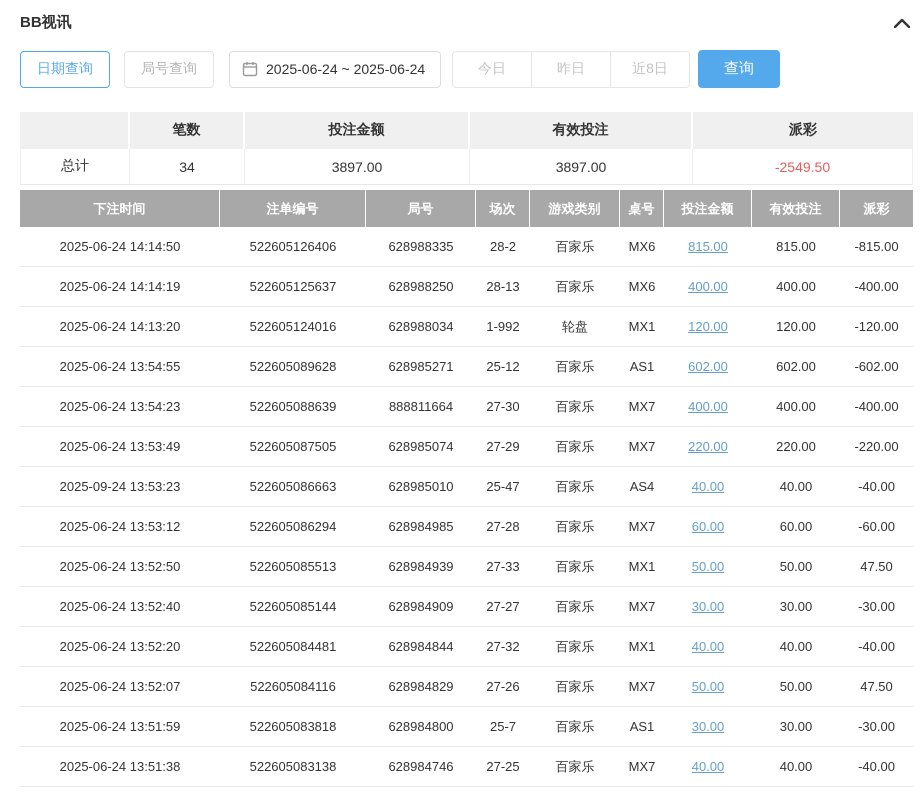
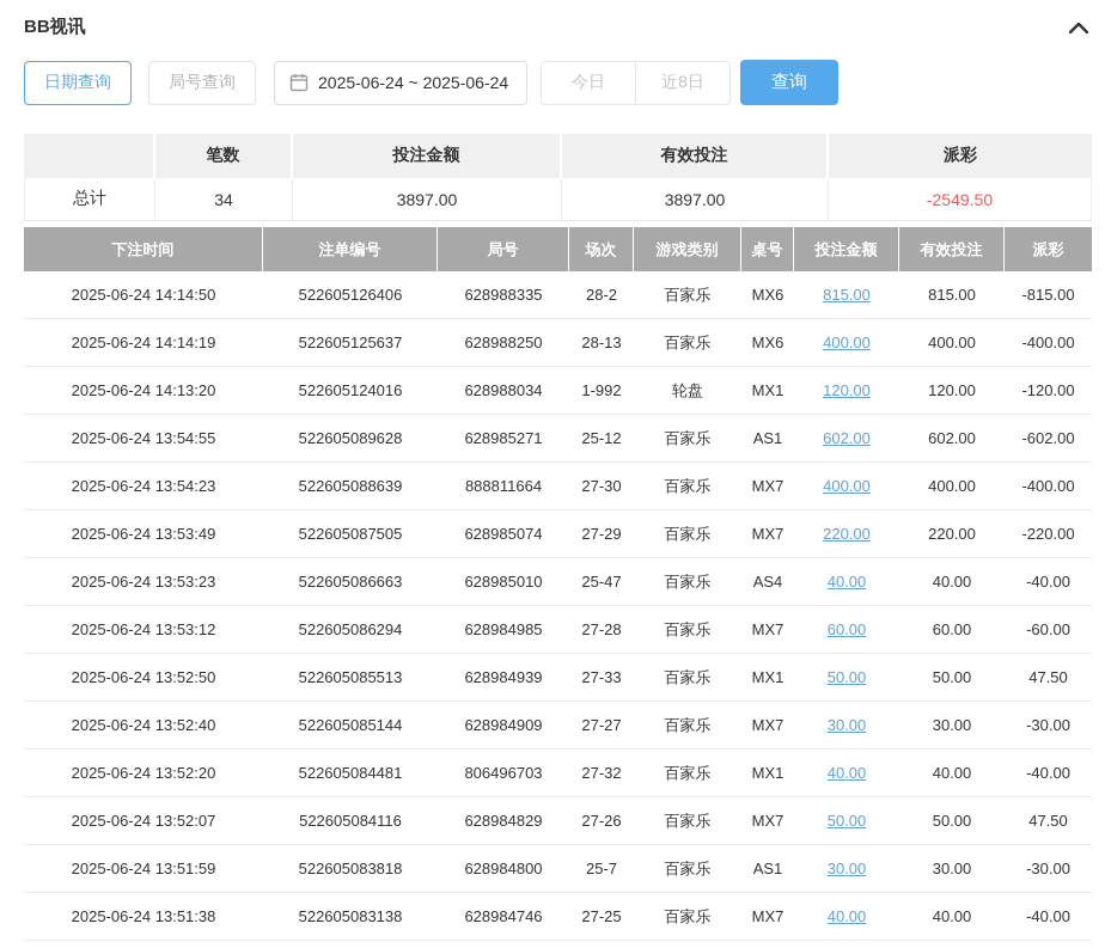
  BB视讯
  日期查询
  局号查询
  2025-06-24 ~ 2025-06-24
  今日
- 昨日
  近8日
  查询
  	笔数	投注金额	有效投注	派彩
  总计	34	3897.00	3897.00	-2549.50
  下注时间	注单编号	局号	场次	游戏类别	桌号	投注金额	有效投注	派彩
  2025-06-24 14:14:50	522605126406	628988335	28-2	百家乐	MX6	815.00	815.00	-815.00
  2025-06-24 14:14:19	522605125637	628988250	28-13	百家乐	MX6	400.00	400.00	-400.00
  2025-06-24 14:13:20	522605124016	628988034	1-992	轮盘	MX1	120.00	120.00	-120.00
  2025-06-24 13:54:55	522605089628	628985271	25-12	百家乐	AS1	602.00	602.00	-602.00
  2025-06-24 13:54:23	522605088639	888811664	27-30	百家乐	MX7	400.00	400.00	-400.00
  2025-06-24 13:53:49	522605087505	628985074	27-29	百家乐	MX7	220.00	220.00	-220.00
- 2025-09-24 13:53:23	522605086663	628985010	25-47	百家乐	AS4	40.00	40.00	-40.00
+ 2025-06-24 13:53:23	522605086663	628985010	25-47	百家乐	AS4	40.00	40.00	-40.00
  2025-06-24 13:53:12	522605086294	628984985	27-28	百家乐	MX7	60.00	60.00	-60.00
  2025-06-24 13:52:50	522605085513	628984939	27-33	百家乐	MX1	50.00	50.00	47.50
  2025-06-24 13:52:40	522605085144	628984909	27-27	百家乐	MX7	30.00	30.00	-30.00
- 2025-06-24 13:52:20	522605084481	628984844	27-32	百家乐	MX1	40.00	40.00	-40.00
+ 2025-06-24 13:52:20	522605084481	806496703	27-32	百家乐	MX1	40.00	40.00	-40.00
  2025-06-24 13:52:07	522605084116	628984829	27-26	百家乐	MX7	50.00	50.00	47.50
  2025-06-24 13:51:59	522605083818	628984800	25-7	百家乐	AS1	30.00	30.00	-30.00
  2025-06-24 13:51:38	522605083138	628984746	27-25	百家乐	MX7	40.00	40.00	-40.00
